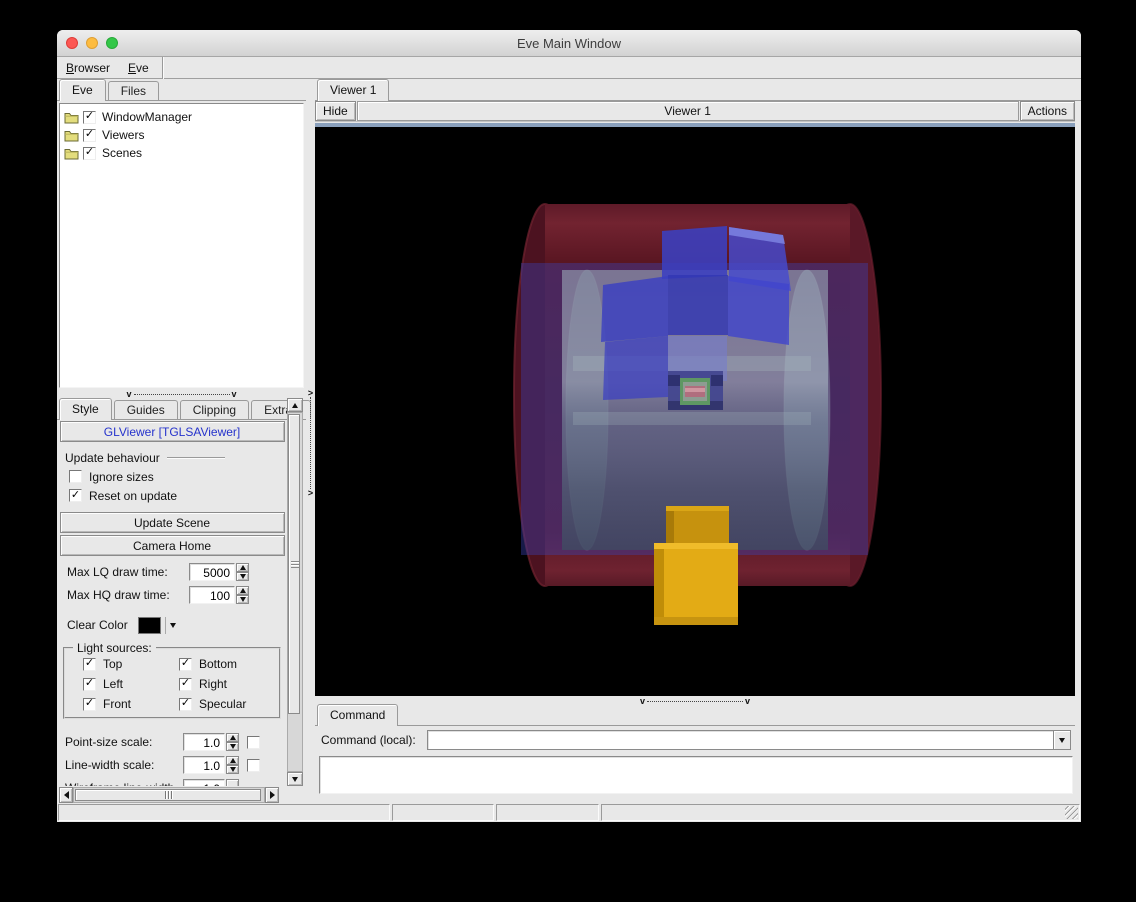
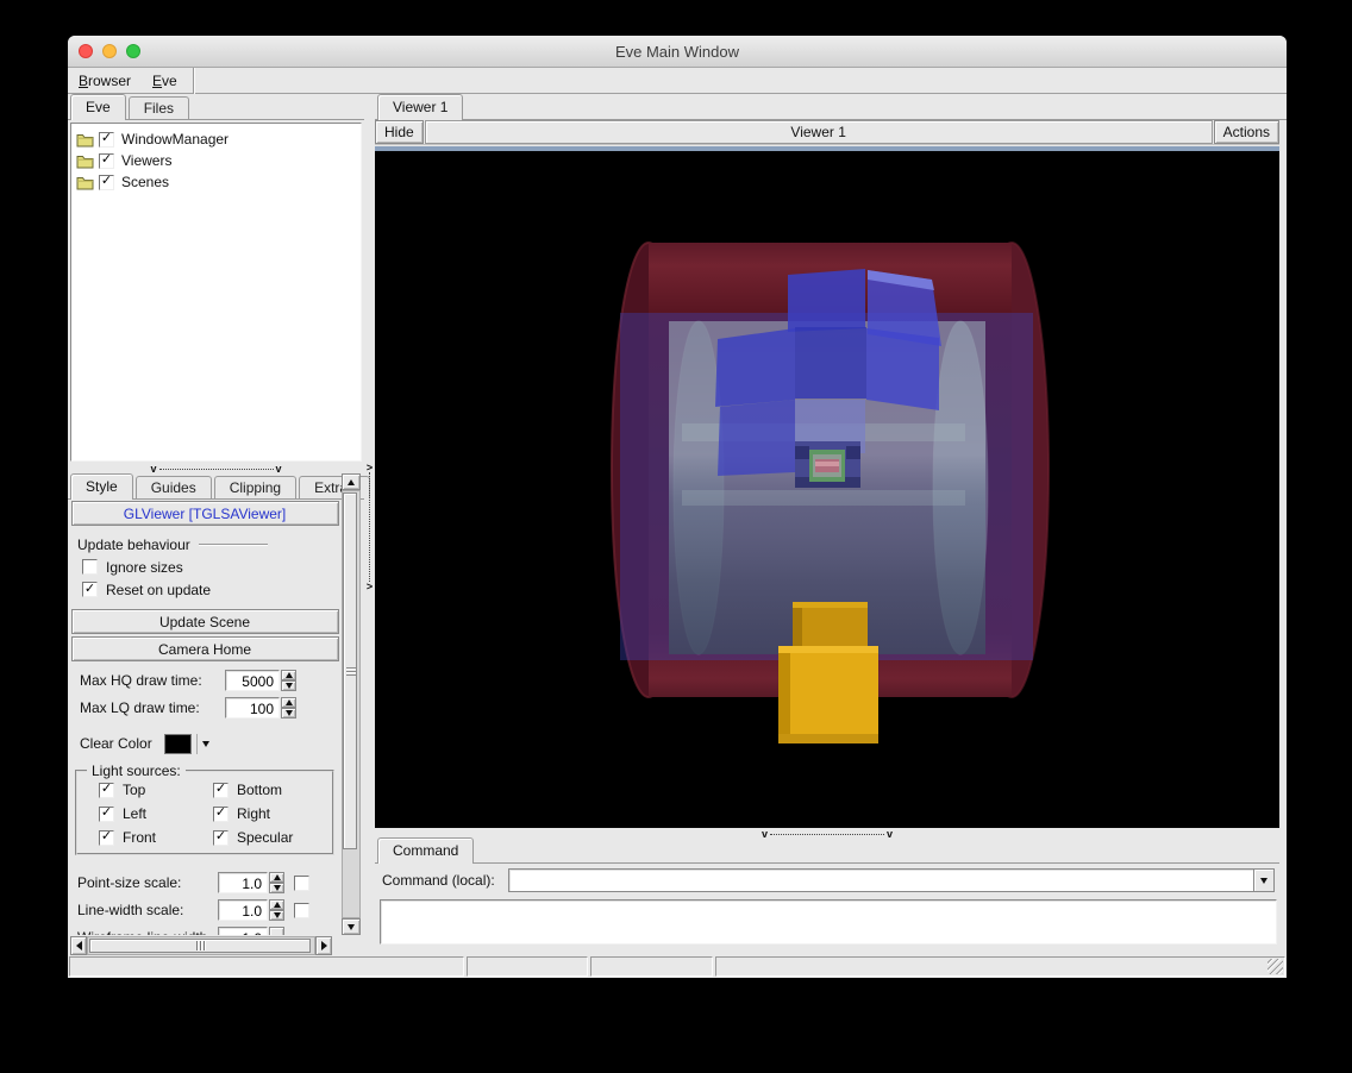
  Eve Main Window
  Browser
  Eve
  Eve
  Files
  WindowManager
  Viewers
  Scenes
  v
  v
  Style
  Guides
  Clipping
  GLViewer [TGLSAViewer]
  Update behaviour
  Ignore sizes
  Reset on update
  Update Scene
  Camera Home
- Max LQ draw time:
+ Max HQ draw time:
  5000
- Max HQ draw time:
+ Max LQ draw time:
  100
  Clear Color
  Light sources:
  Top
  Bottom
  Left
  Right
  Front
  Specular
  Point-size scale:
  1.0
  Line-width scale:
  1.0
  >
  >
  Viewer 1
  Hide
  Viewer 1
  Actions
  v
  v
  Command
  Command (local):
